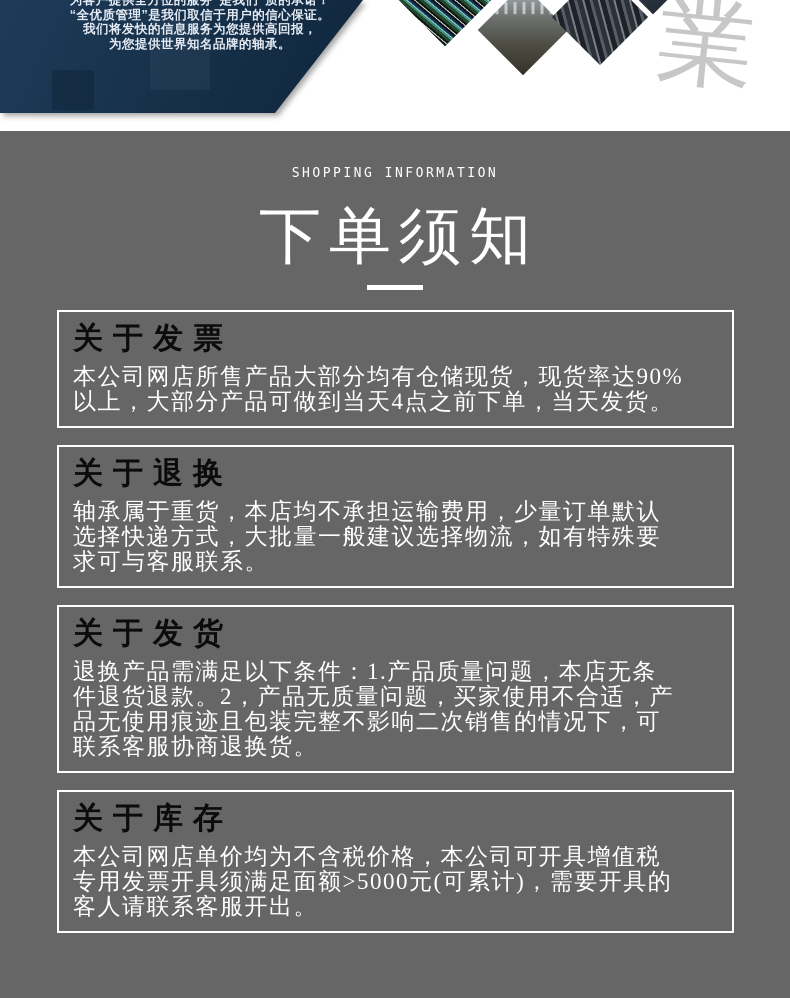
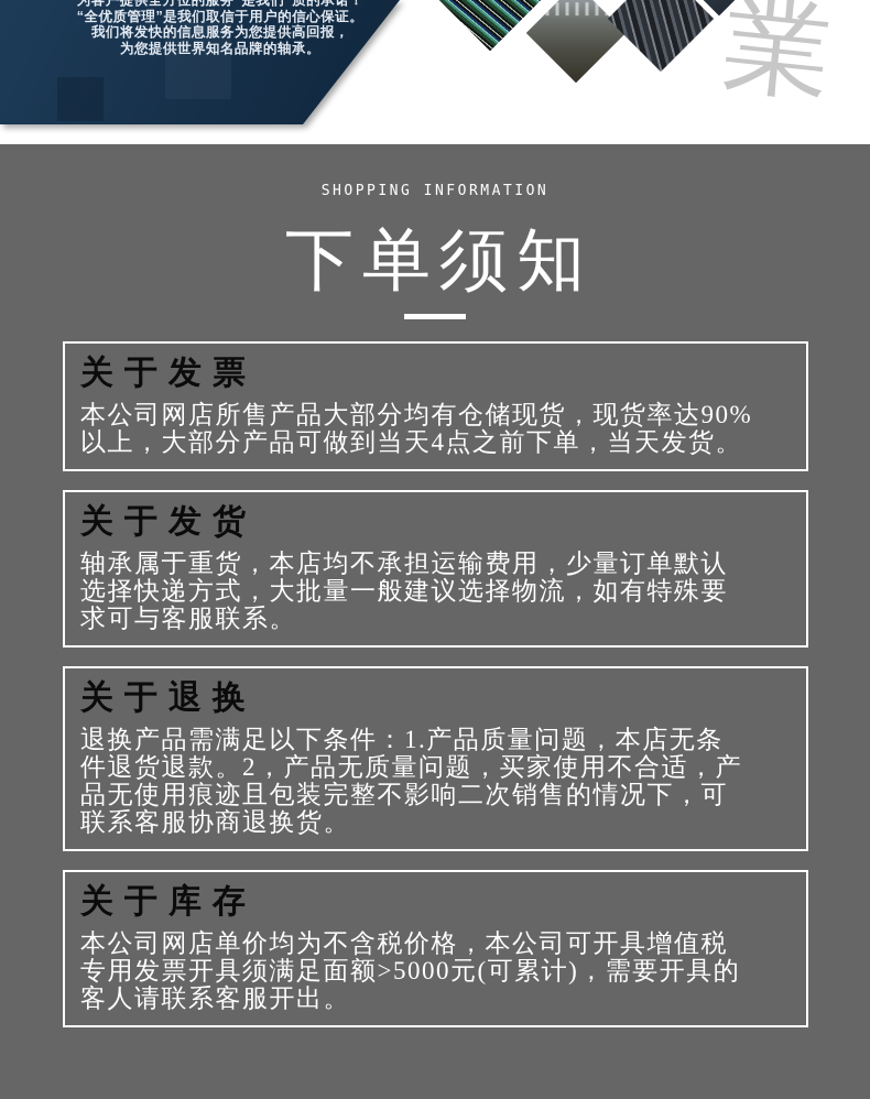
  为客户提供全方位的服务”是我们“质的承诺！
  “全优质管理”是我们取信于用户的信心保证。
  我们将发快的信息服务为您提供高回报，
  为您提供世界知名品牌的轴承。
  SHOPPING INFORMATION
  下单须知
  关于发票
  本公司网店所售产品大部分均有仓储现货，现货率达90%
  以上，大部分产品可做到当天4点之前下单，当天发货。
- 关于退换
+ 关于发货
  轴承属于重货，本店均不承担运输费用，少量订单默认
  选择快递方式，大批量一般建议选择物流，如有特殊要
  求可与客服联系。
- 关于发货
+ 关于退换
  退换产品需满足以下条件：1.产品质量问题，本店无条
  件退货退款。2，产品无质量问题，买家使用不合适，产
  品无使用痕迹且包装完整不影响二次销售的情况下，可
  联系客服协商退换货。
  关于库存
  本公司网店单价均为不含税价格，本公司可开具增值税
  专用发票开具须满足面额>5000元(可累计)，需要开具的
  客人请联系客服开出。
